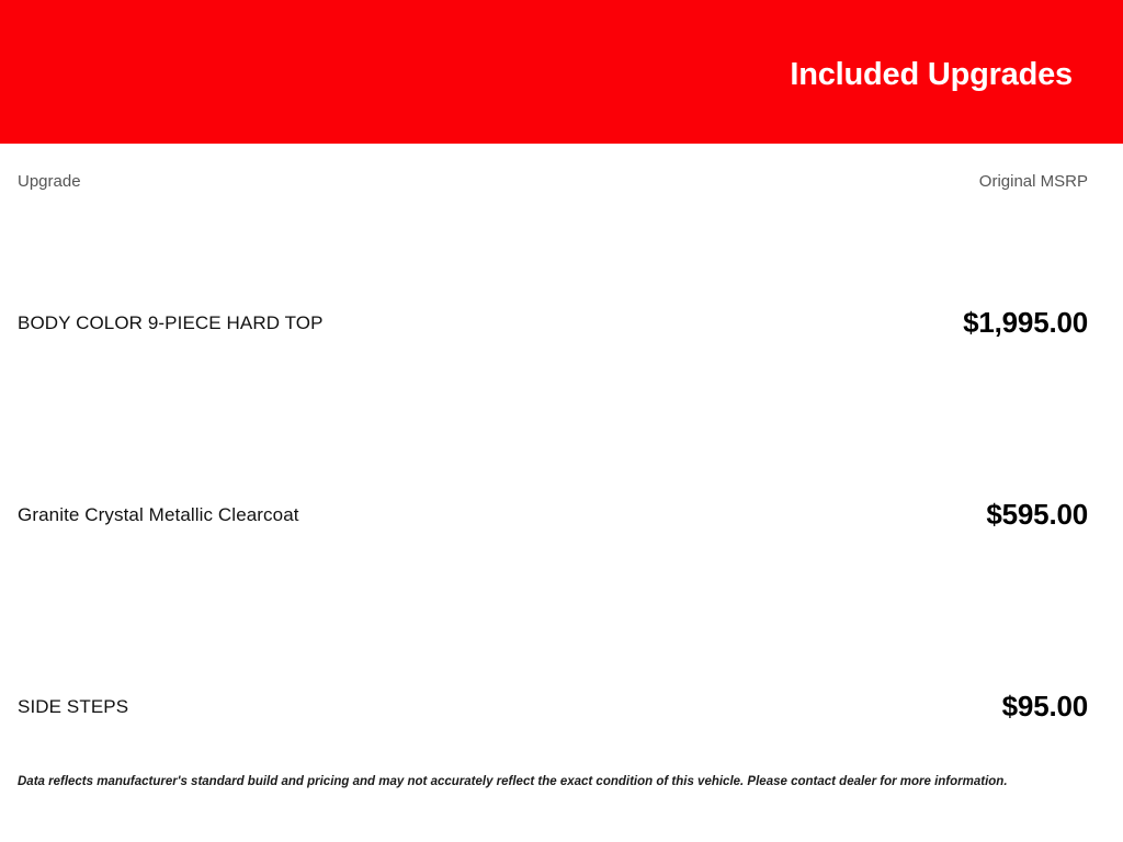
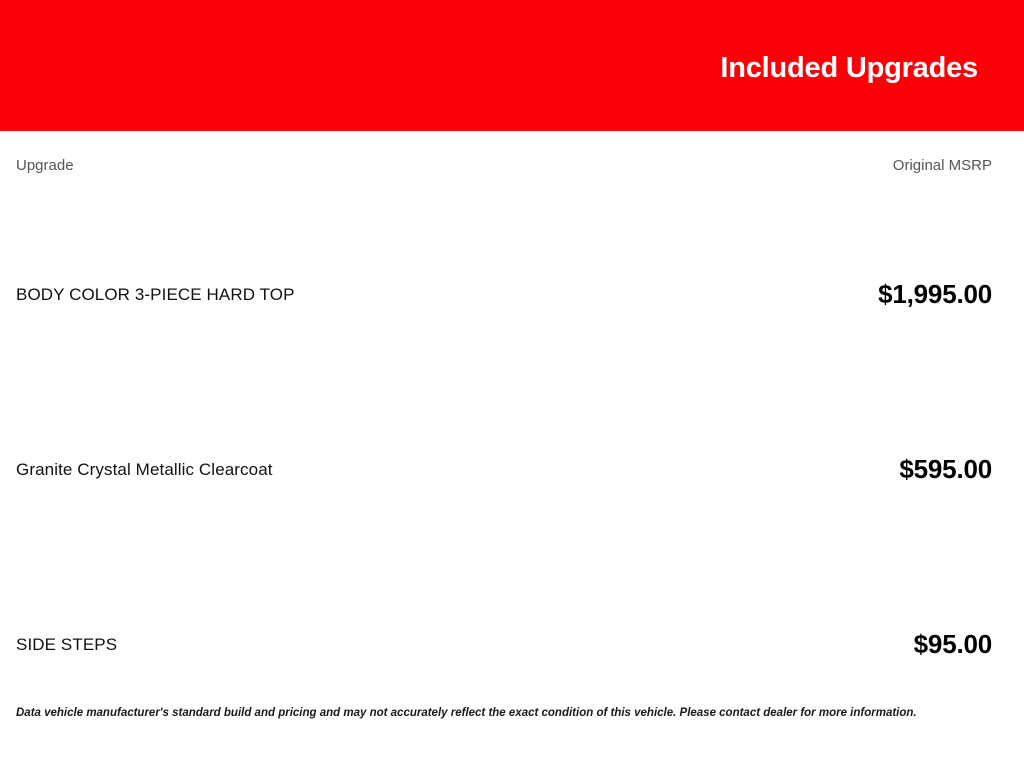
  Included Upgrades
  Upgrade
  Original MSRP
- BODY COLOR 9-PIECE HARD TOP
+ BODY COLOR 3-PIECE HARD TOP
  $1,995.00
  Granite Crystal Metallic Clearcoat
  $595.00
  SIDE STEPS
  $95.00
- Data reflects manufacturer's standard build and pricing and may not accurately reflect the exact condition of this vehicle. Please contact dealer for more information.
+ Data vehicle manufacturer's standard build and pricing and may not accurately reflect the exact condition of this vehicle. Please contact dealer for more information.
